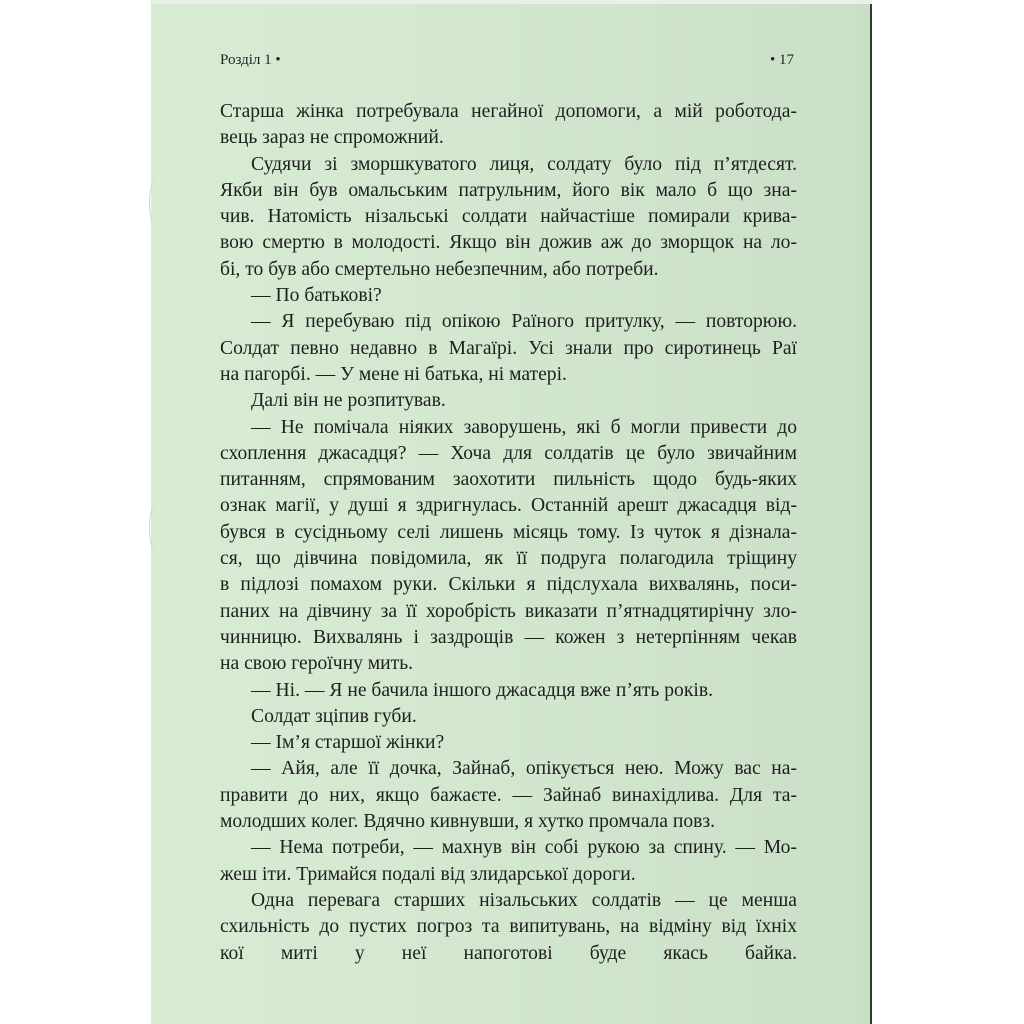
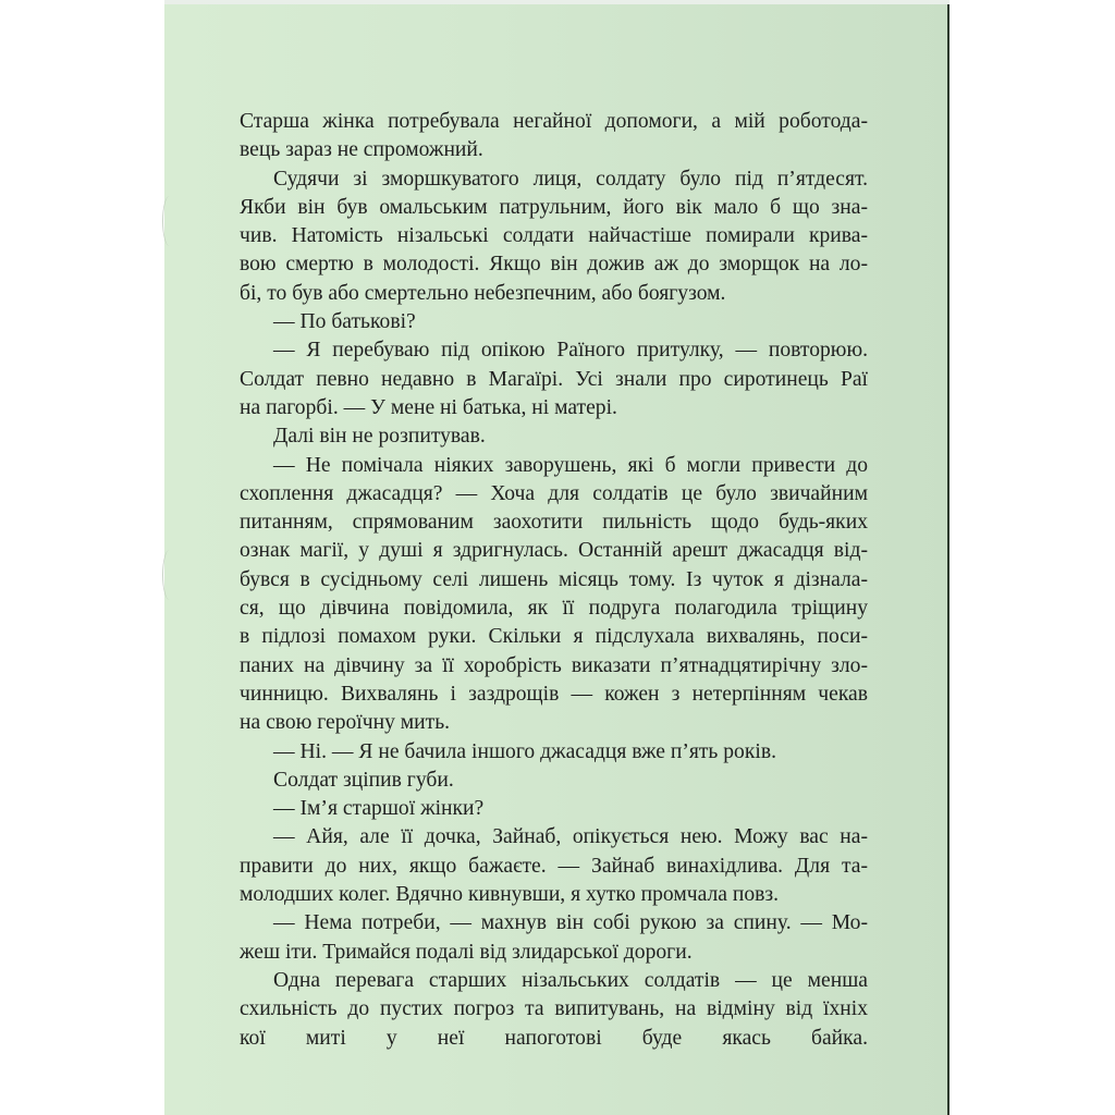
- Розділ 1 •
- • 17
  Старша жінка потребувала негайної допомоги, а мій роботода-
  вець зараз не спроможний.
  Судячи зі зморшкуватого лиця, солдату було під п’ятдесят.
  Якби він був омальським патрульним, його вік мало б що зна-
  чив. Натомість нізальські солдати найчастіше помирали крива-
  вою смертю в молодості. Якщо він дожив аж до зморщок на ло-
- бі, то був або смертельно небезпечним, або потреби.
+ бі, то був або смертельно небезпечним, або боягузом.
  — По батькові?
  — Я перебуваю під опікою Раїного притулку, — повторюю.
  Солдат певно недавно в Магаїрі. Усі знали про сиротинець Раї
  на пагорбі. — У мене ні батька, ні матері.
  Далі він не розпитував.
  — Не помічала ніяких заворушень, які б могли привести до
  схоплення джасадця? — Хоча для солдатів це було звичайним
  питанням, спрямованим заохотити пильність щодо будь-яких
  ознак магії, у душі я здригнулась. Останній арешт джасадця від-
  бувся в сусідньому селі лишень місяць тому. Із чуток я дізнала-
  ся, що дівчина повідомила, як її подруга полагодила тріщину
  в підлозі помахом руки. Скільки я підслухала вихвалянь, поси-
  паних на дівчину за її хоробрість виказати п’ятнадцятирічну зло-
  чинницю. Вихвалянь і заздрощів — кожен з нетерпінням чекав
  на свою героїчну мить.
  — Ні. — Я не бачила іншого джасадця вже п’ять років.
  Солдат зціпив губи.
  — Ім’я старшої жінки?
  — Айя, але її дочка, Зайнаб, опікується нею. Можу вас на-
  правити до них, якщо бажаєте. — Зайнаб винахідлива. Для та-
  молодших колег. Вдячно кивнувши, я хутко промчала повз.
  — Нема потреби, — махнув він собі рукою за спину. — Мо-
  жеш іти. Тримайся подалі від злидарської дороги.
  Одна перевага старших нізальських солдатів — це менша
  схильність до пустих погроз та випитувань, на відміну від їхніх
  кої миті у неї напоготові буде якась байка.
